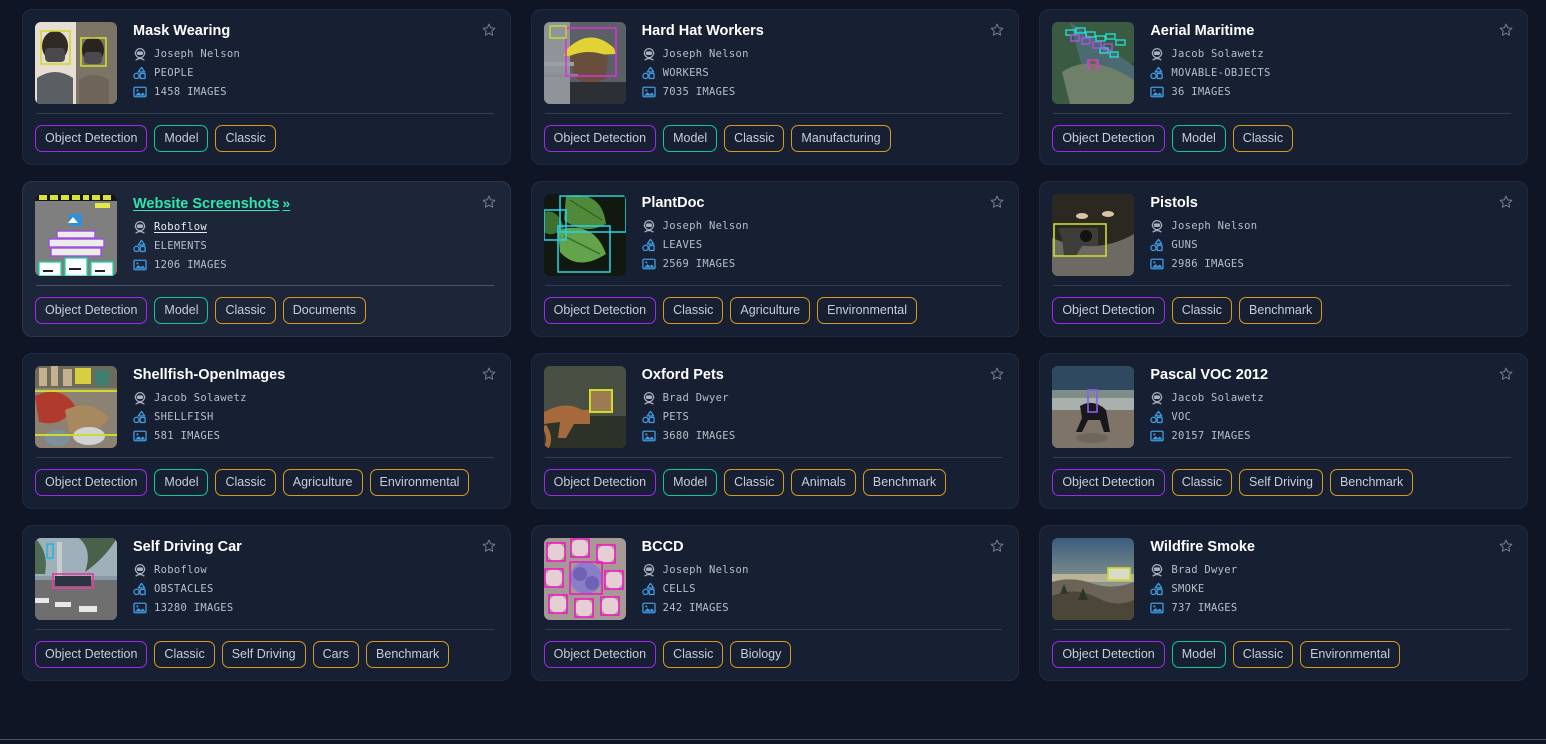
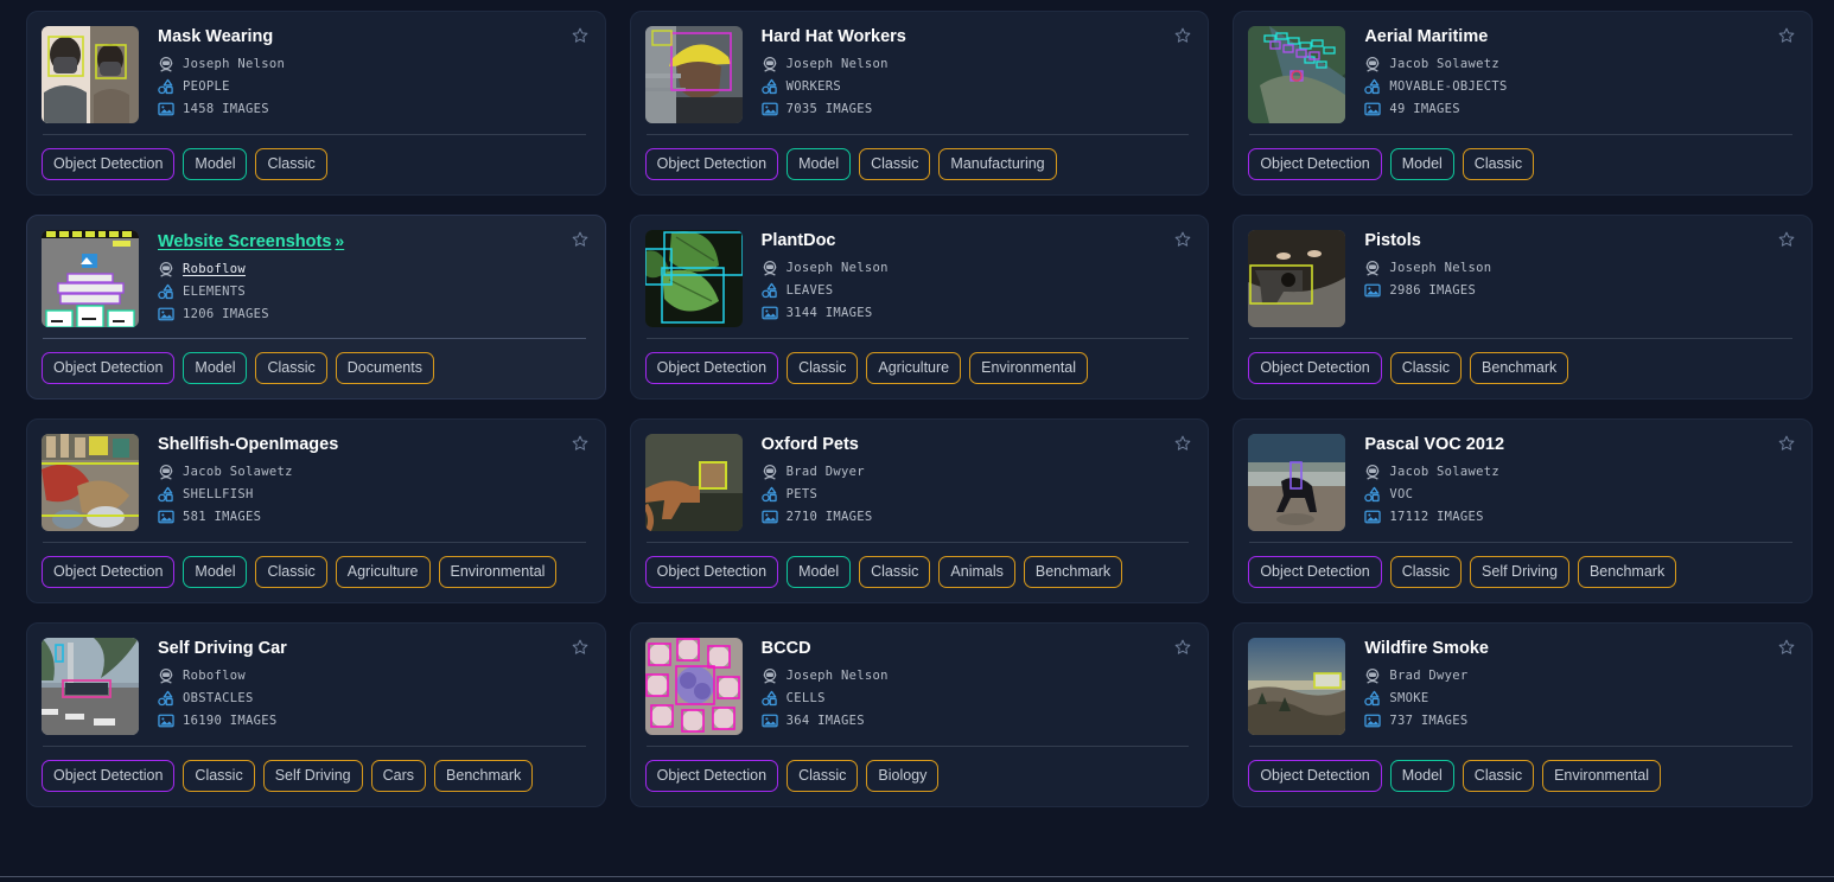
  Mask Wearing
  Joseph Nelson
  PEOPLE
  1458 IMAGES
  Object Detection
  Model
  Classic
  Hard Hat Workers
  Joseph Nelson
  WORKERS
  7035 IMAGES
  Object Detection
  Model
  Classic
  Manufacturing
  Aerial Maritime
  Jacob Solawetz
  MOVABLE-OBJECTS
- 36 IMAGES
+ 49 IMAGES
  Object Detection
  Model
  Classic
  Website Screenshots »
  Roboflow
  ELEMENTS
  1206 IMAGES
  Object Detection
  Model
  Classic
  Documents
  PlantDoc
  Joseph Nelson
  LEAVES
- 2569 IMAGES
+ 3144 IMAGES
  Object Detection
  Classic
  Agriculture
  Environmental
  Pistols
  Joseph Nelson
- GUNS
  2986 IMAGES
  Object Detection
  Classic
  Benchmark
  Shellfish-OpenImages
  Jacob Solawetz
  SHELLFISH
  581 IMAGES
  Object Detection
  Model
  Classic
  Agriculture
  Environmental
  Oxford Pets
  Brad Dwyer
  PETS
- 3680 IMAGES
+ 2710 IMAGES
  Object Detection
  Model
  Classic
  Animals
  Benchmark
  Pascal VOC 2012
  Jacob Solawetz
  VOC
- 20157 IMAGES
+ 17112 IMAGES
  Object Detection
  Classic
  Self Driving
  Benchmark
  Self Driving Car
  Roboflow
  OBSTACLES
- 13280 IMAGES
+ 16190 IMAGES
  Object Detection
  Classic
  Self Driving
  Cars
  Benchmark
  BCCD
  Joseph Nelson
  CELLS
- 242 IMAGES
+ 364 IMAGES
  Object Detection
  Classic
  Biology
  Wildfire Smoke
  Brad Dwyer
  SMOKE
  737 IMAGES
  Object Detection
  Model
  Classic
  Environmental
